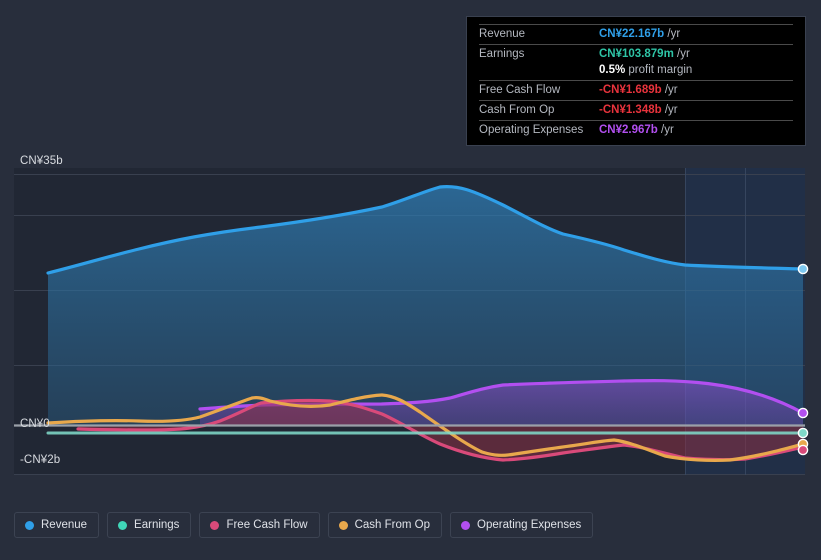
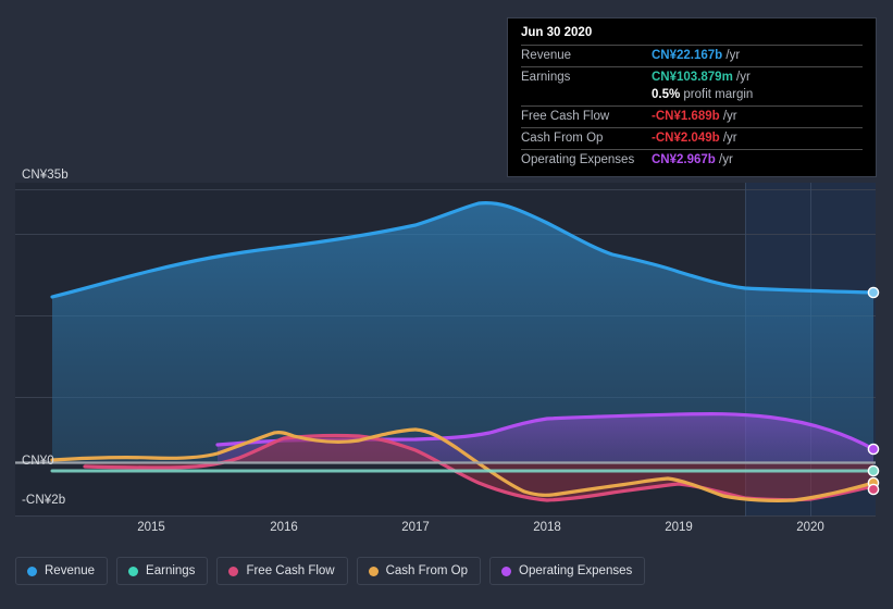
  CN¥35b
  CN¥0
  -CN¥2b
+ 2015
+ 2016
+ 2017
+ 2018
+ 2019
+ 2020
+ Jun 30 2020
  Revenue
  CN¥22.167b /yr
  Earnings
  CN¥103.879m /yr
  0.5% profit margin
  Free Cash Flow
  -CN¥1.689b /yr
  Cash From Op
- -CN¥1.348b /yr
+ -CN¥2.049b /yr
  Operating Expenses
  CN¥2.967b /yr
  Revenue
  Earnings
  Free Cash Flow
  Cash From Op
  Operating Expenses
